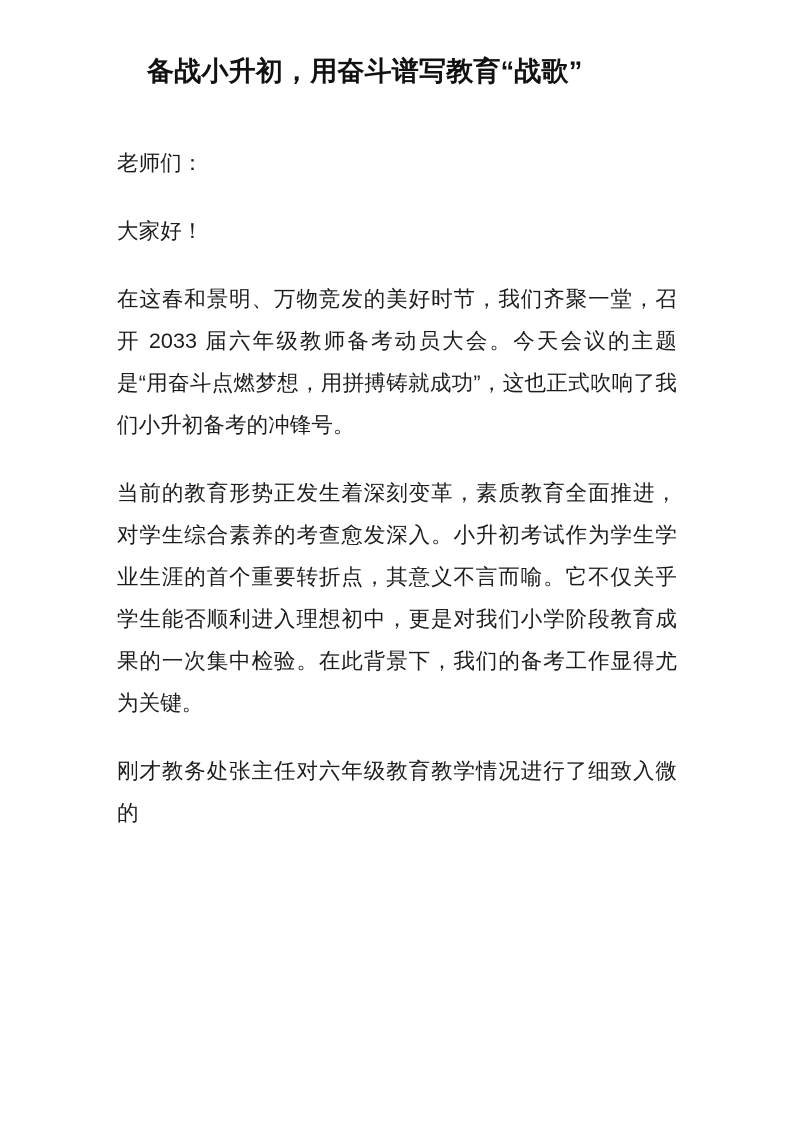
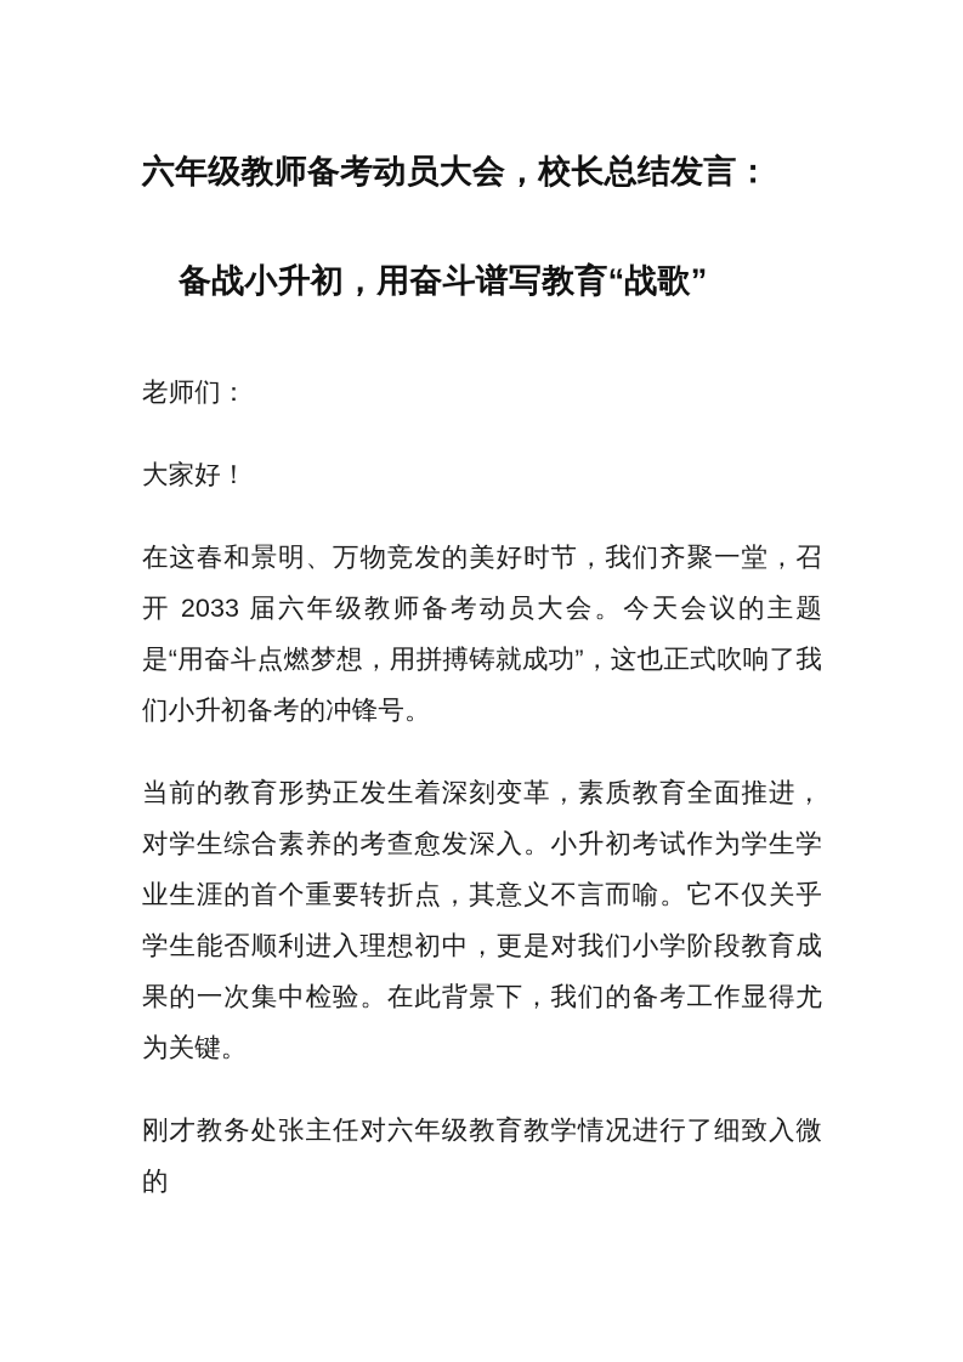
+ 六年级教师备考动员大会，校长总结发言：
  备战小升初，用奋斗谱写教育“战歌”
  老师们：
  大家好！
  在这春和景明、万物竞发的美好时节，我们齐聚一堂，召开 2033 届六年级教师备考动员大会。今天会议的主题是“用奋斗点燃梦想，用拼搏铸就成功”，这也正式吹响了我们小升初备考的冲锋号。
  当前的教育形势正发生着深刻变革，素质教育全面推进，对学生综合素养的考查愈发深入。小升初考试作为学生学业生涯的首个重要转折点，其意义不言而喻。它不仅关乎学生能否顺利进入理想初中，更是对我们小学阶段教育成果的一次集中检验。在此背景下，我们的备考工作显得尤为关键。
  刚才教务处张主任对六年级教育教学情况进行了细致入微的
